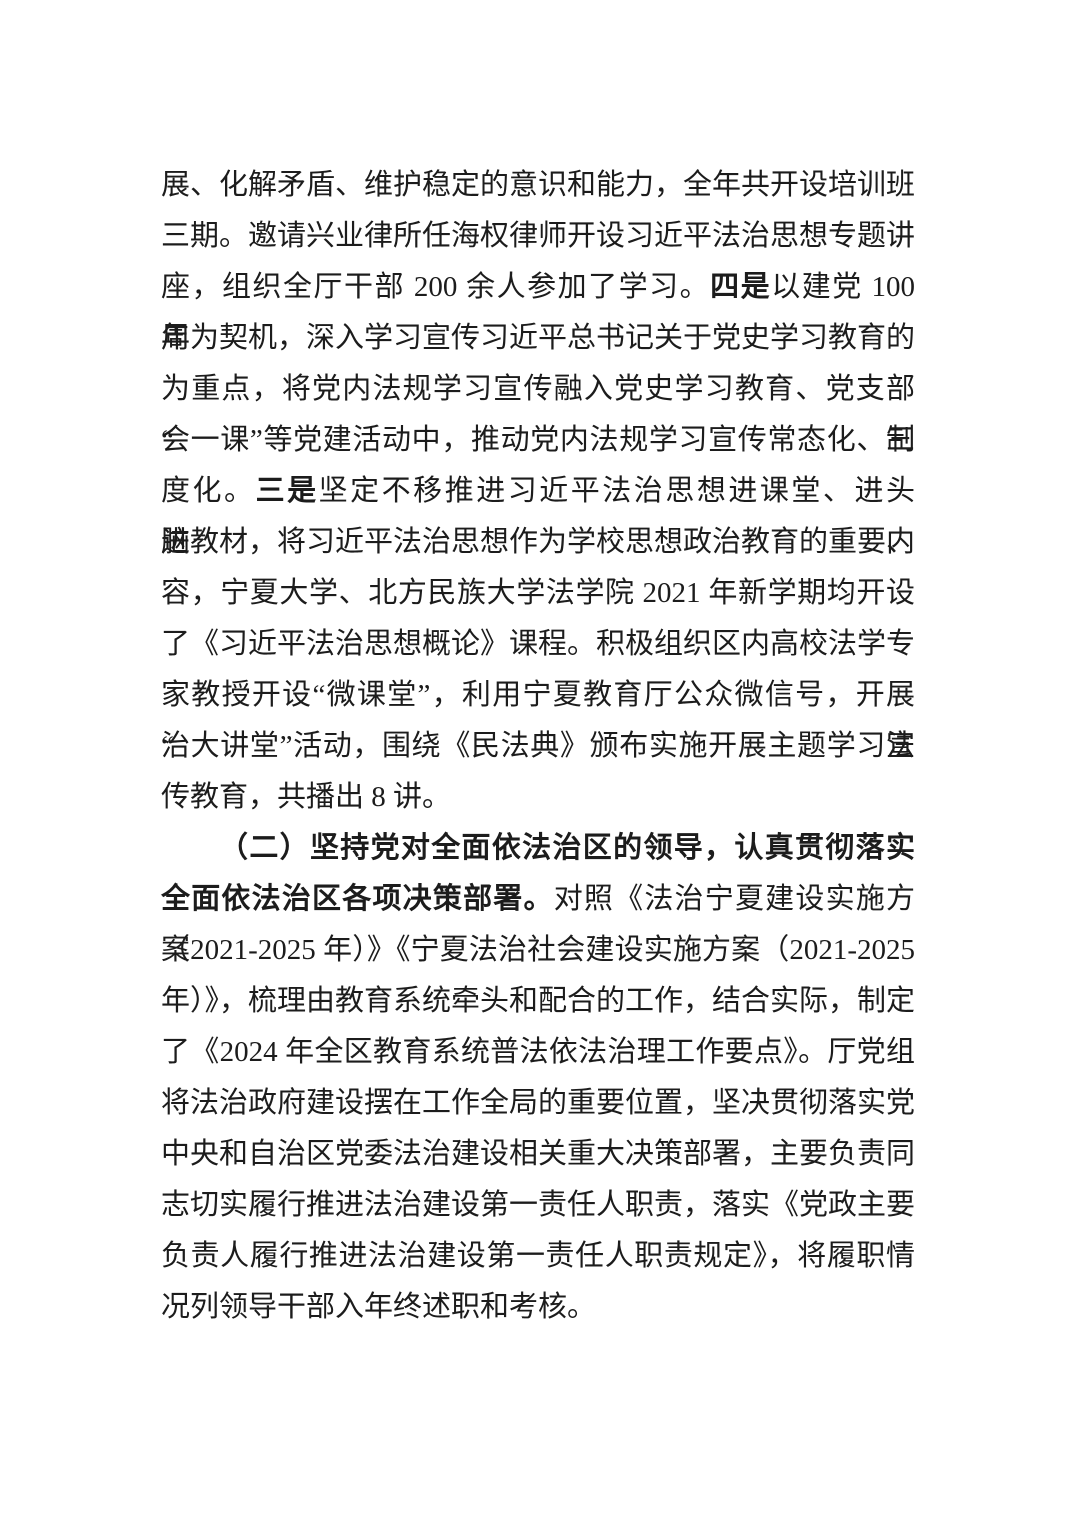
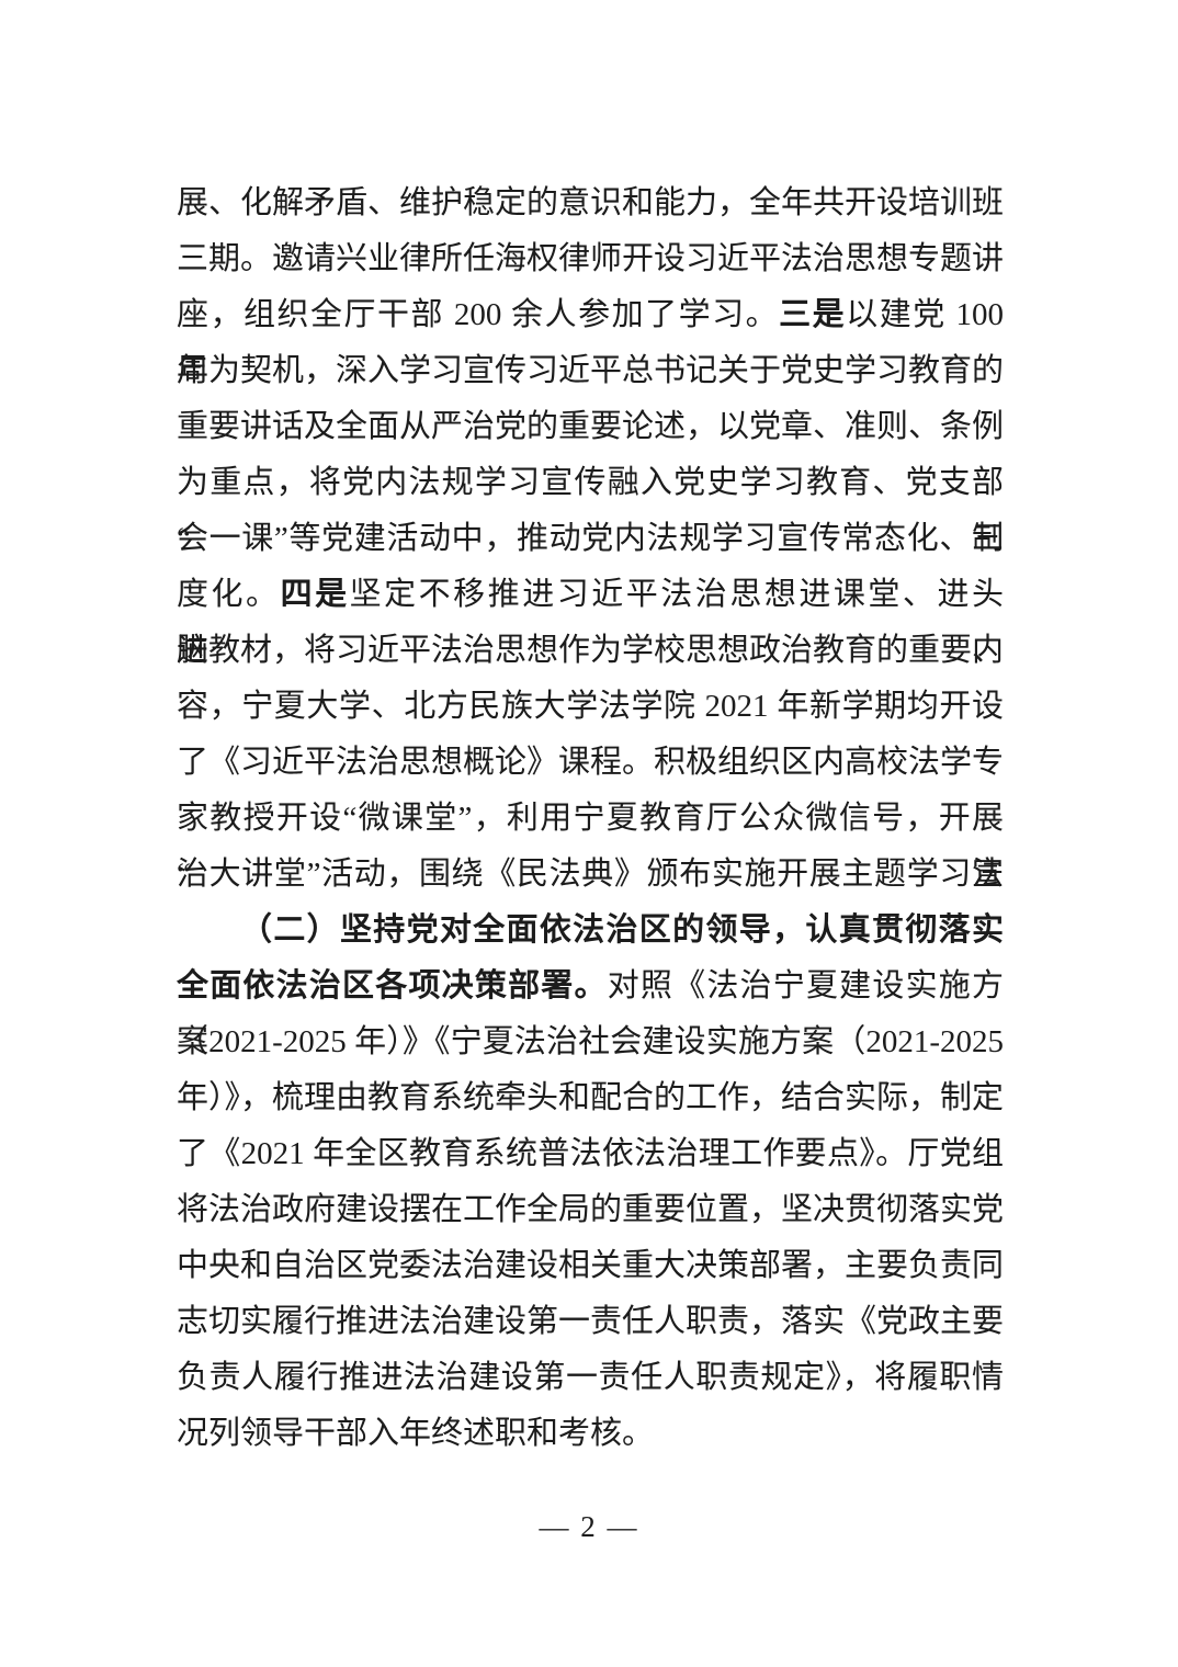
  展、化解矛盾、维护稳定的意识和能力，全年共开设培训班
  三期。邀请兴业律所任海权律师开设习近平法治思想专题讲
- 座，组织全厅干部 200 余人参加了学习。四是以建党 100 周
+ 座，组织全厅干部 200 余人参加了学习。三是以建党 100 周
  年为契机，深入学习宣传习近平总书记关于党史学习教育的
+ 重要讲话及全面从严治党的重要论述，以党章、准则、条例
  为重点，将党内法规学习宣传融入党史学习教育、党支部“三
  会一课”等党建活动中，推动党内法规学习宣传常态化、制
- 度化。三是坚定不移推进习近平法治思想进课堂、进头脑、
+ 度化。四是坚定不移推进习近平法治思想进课堂、进头脑、
  进教材，将习近平法治思想作为学校思想政治教育的重要内
  容，宁夏大学、北方民族大学法学院 2021 年新学期均开设
  了《习近平法治思想概论》课程。积极组织区内高校法学专
  家教授开设“微课堂”，利用宁夏教育厅公众微信号，开展“法
  治大讲堂”活动，围绕《民法典》颁布实施开展主题学习宣
- 传教育，共播出 8 讲。
  （二）坚持党对全面依法治区的领导，认真贯彻落实
  全面依法治区各项决策部署。对照《法治宁夏建设实施方案
  （2021-2025 年）》《宁夏法治社会建设实施方案（2021-2025
  年）》，梳理由教育系统牵头和配合的工作，结合实际，制定
- 了《2024 年全区教育系统普法依法治理工作要点》。厅党组
+ 了《2021 年全区教育系统普法依法治理工作要点》。厅党组
  将法治政府建设摆在工作全局的重要位置，坚决贯彻落实党
  中央和自治区党委法治建设相关重大决策部署，主要负责同
  志切实履行推进法治建设第一责任人职责，落实《党政主要
  负责人履行推进法治建设第一责任人职责规定》，将履职情
  况列领导干部入年终述职和考核。
+ — 2 —
